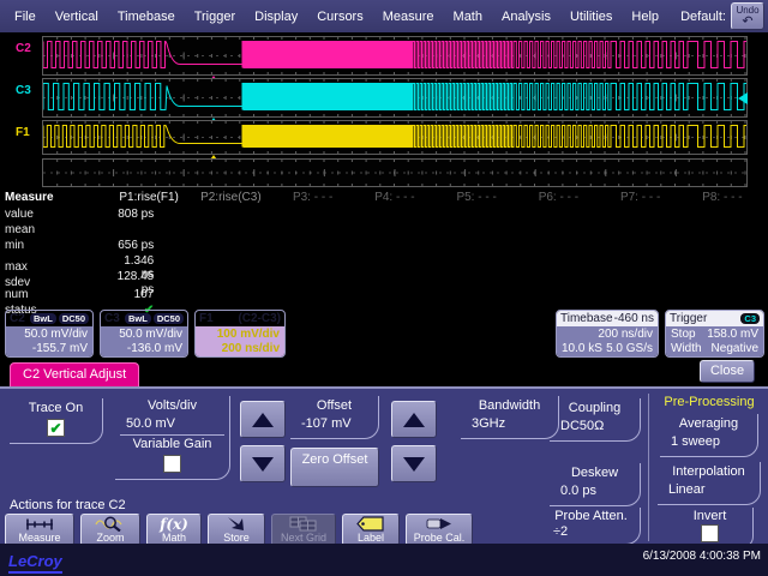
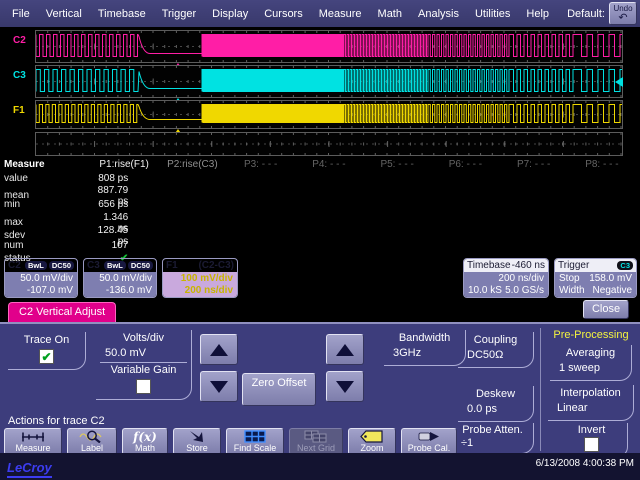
  File
  Vertical
  Timebase
  Trigger
  Display
  Cursors
  Measure
  Math
  Analysis
  Utilities
  Help
  Default:
  Undo
  ↶
  C2
  C3
  F1
  Measure
  P1:rise(F1)
  P2:rise(C3)
  P3: - - -
  P4: - - -
  P5: - - -
  P6: - - -
  P7: - - -
  P8: - - -
  value
  808 ps
  mean
+ 887.79 ps
  min
  656 ps
  max
  1.346 ns
  sdev
  128.45 ps
  num
  107
  status
  ✔
  C2
  BwL
  DC50
  50.0 mV/div
- -155.7 mV
+ -107.0 mV
  C3
  BwL
  DC50
  50.0 mV/div
  -136.0 mV
  F1
  (C2-C3)
  100 mV/div
  200 ns/div
  Timebase
  -460 ns
  200 ns/div
  10.0 kS
  5.0 GS/s
  Trigger
  C3
  Stop
  158.0 mV
  Width
  Negative
  C2 Vertical Adjust
  Close
  Trace On
  ✔
  Volts/div
  50.0 mV
  Variable Gain
- Offset
- -107 mV
  Zero Offset
  Bandwidth
  3GHz
  Coupling
  DC50Ω
  Deskew
  0.0 ps
  Pre-Processing
  Averaging
  1 sweep
  Interpolation
  Linear
  Invert
  Probe Atten.
- ÷2
+ ÷1
  Actions for trace C2
  Measure
- Zoom
+ Label
  f(x)
  Math
  Store
+ Find Scale
  Next Grid
- Label
+ Zoom
  Probe Cal.
  LeCroy
  6/13/2008 4:00:38 PM
